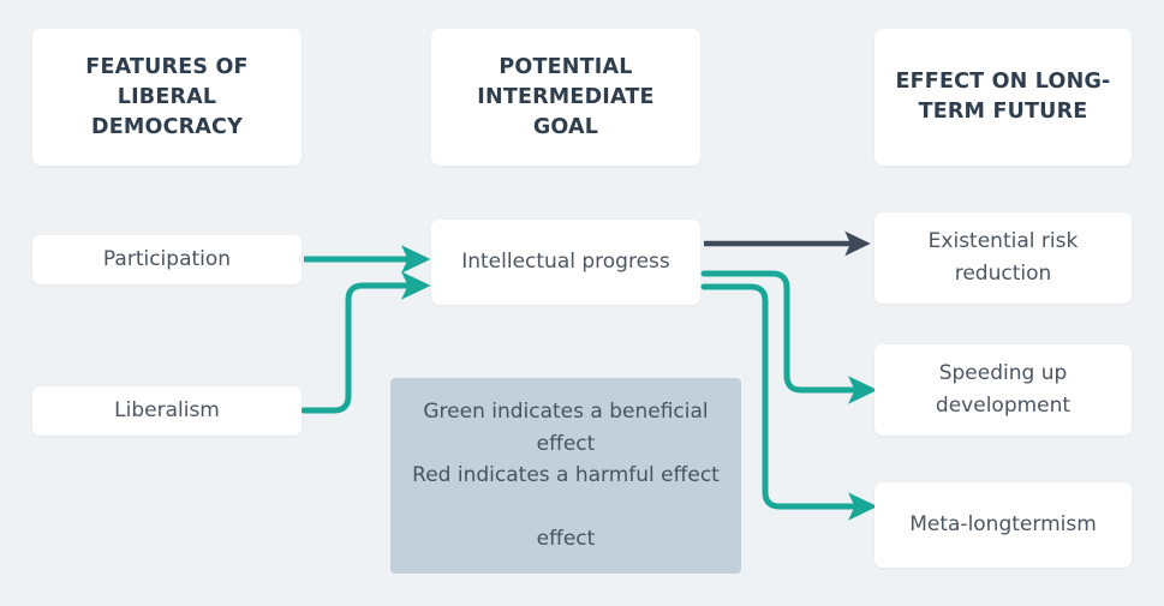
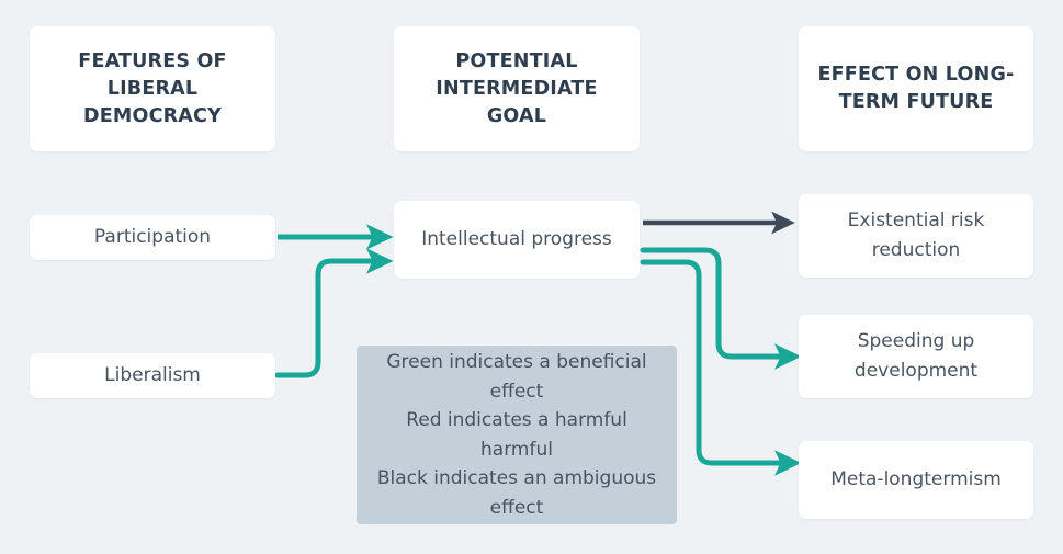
  FEATURES OF
  LIBERAL DEMOCRACY
  POTENTIAL
  INTERMEDIATE GOAL
  EFFECT ON LONG-
  TERM FUTURE
  Participation
  Liberalism
  Intellectual progress
  Existential risk
  reduction
  Speeding up
  development
  Meta-longtermism
  Green indicates a beneficial
  effect
- Red indicates a harmful effect
+ Red indicates a harmful harmful
+ Black indicates an ambiguous
  effect
